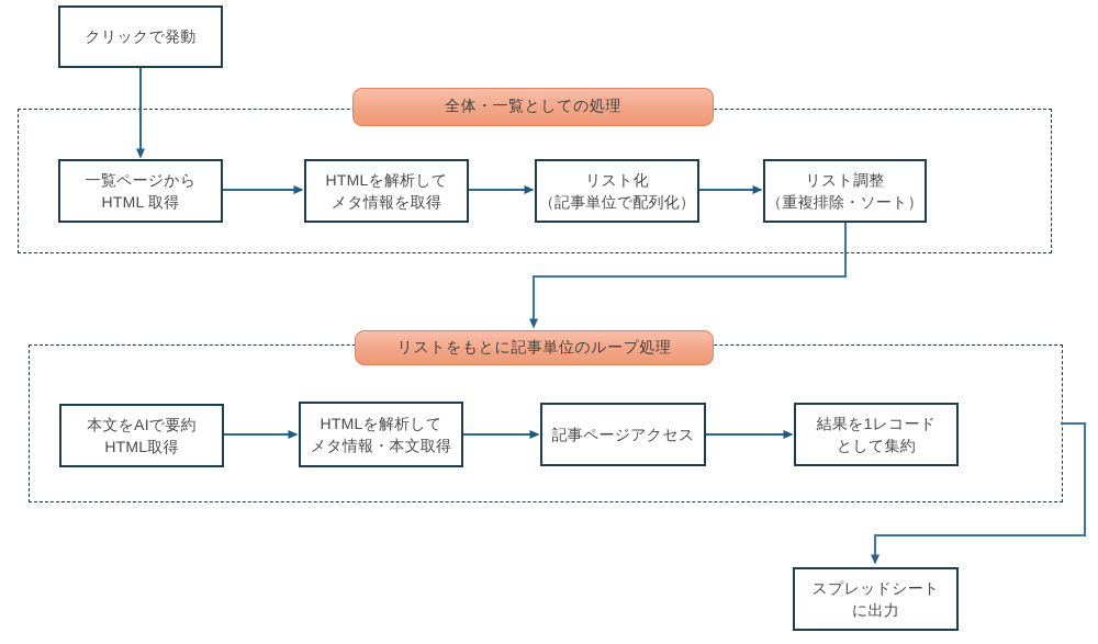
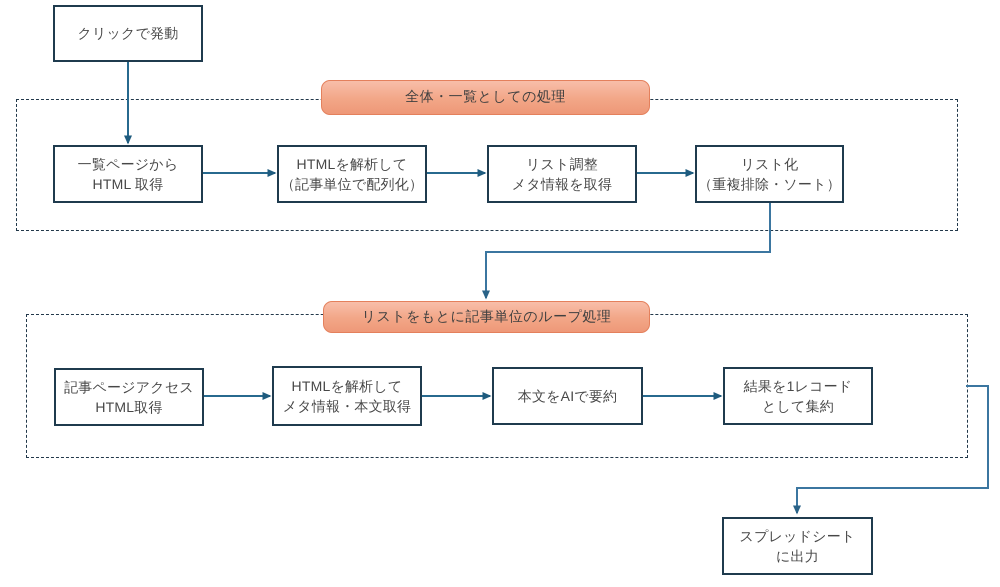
  全体・一覧としての処理
  リストをもとに記事単位のループ処理
  クリックで発動
  一覧ページから
  HTML 取得
  HTMLを解析して
- メタ情報を取得
+ （記事単位で配列化）
- リスト化
+ リスト調整
- （記事単位で配列化）
+ メタ情報を取得
- リスト調整
+ リスト化
  （重複排除・ソート）
- 本文をAIで要約
+ 記事ページアクセス
  HTML取得
  HTMLを解析して
  メタ情報・本文取得
- 記事ページアクセス
+ 本文をAIで要約
  結果を1レコード
  として集約
  スプレッドシート
  に出力
